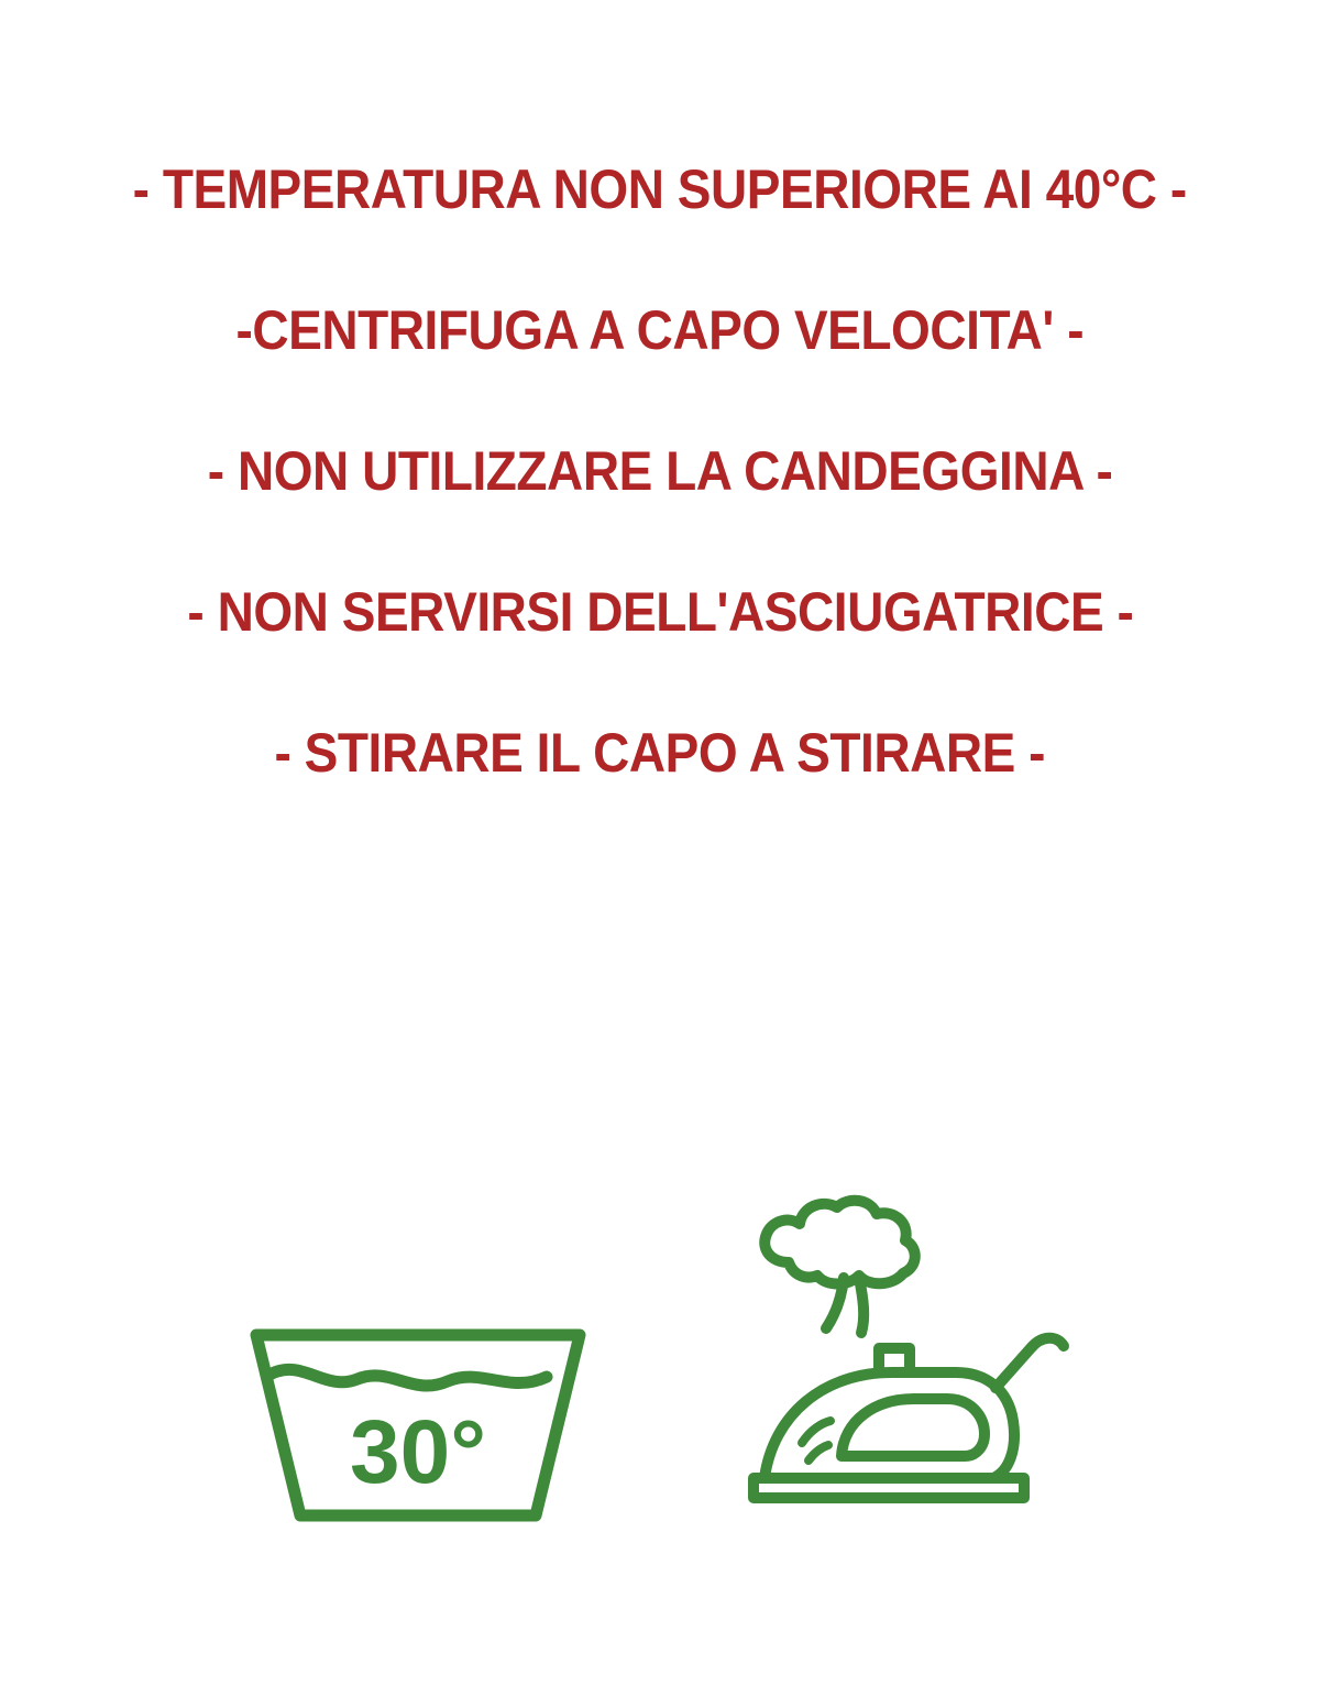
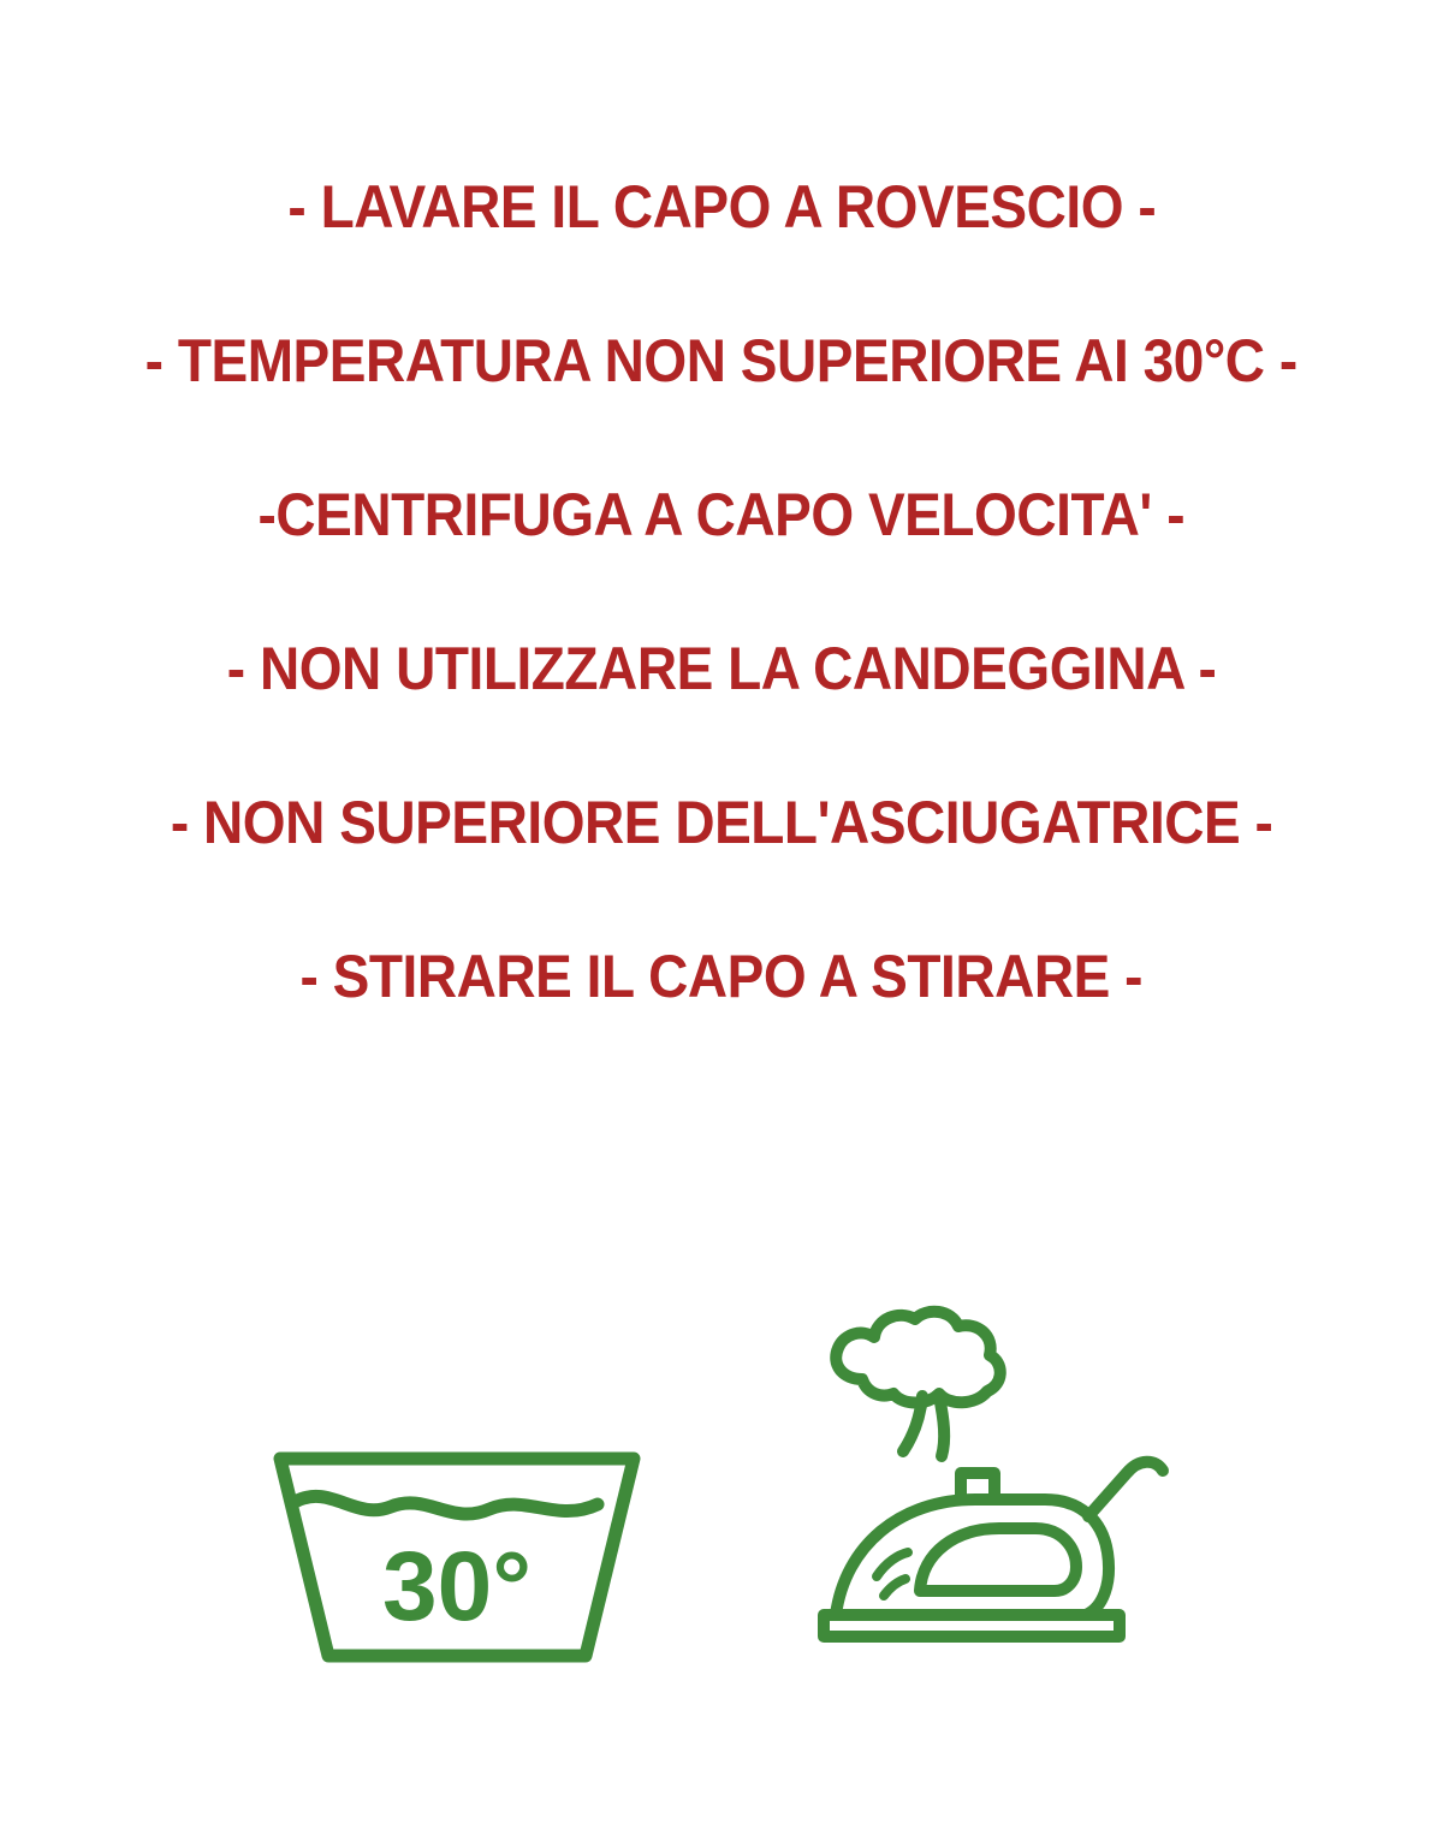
+ - LAVARE IL CAPO A ROVESCIO -
- - TEMPERATURA NON SUPERIORE AI 40°C -
+ - TEMPERATURA NON SUPERIORE AI 30°C -
  -CENTRIFUGA A CAPO VELOCITA' -
  - NON UTILIZZARE LA CANDEGGINA -
- - NON SERVIRSI DELL'ASCIUGATRICE -
+ - NON SUPERIORE DELL'ASCIUGATRICE -
  - STIRARE IL CAPO A STIRARE -
  30°
